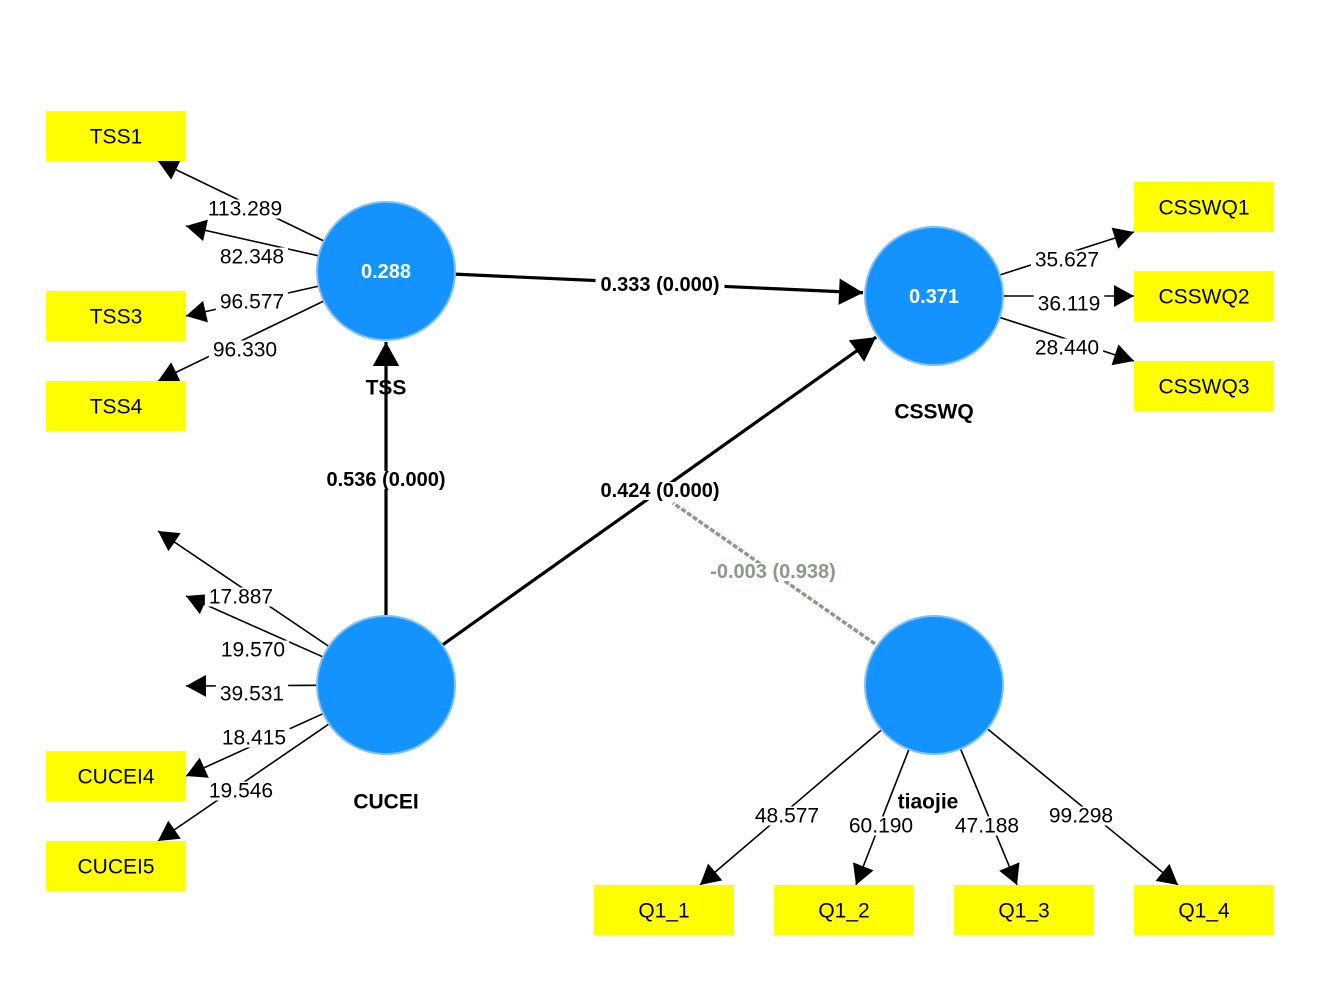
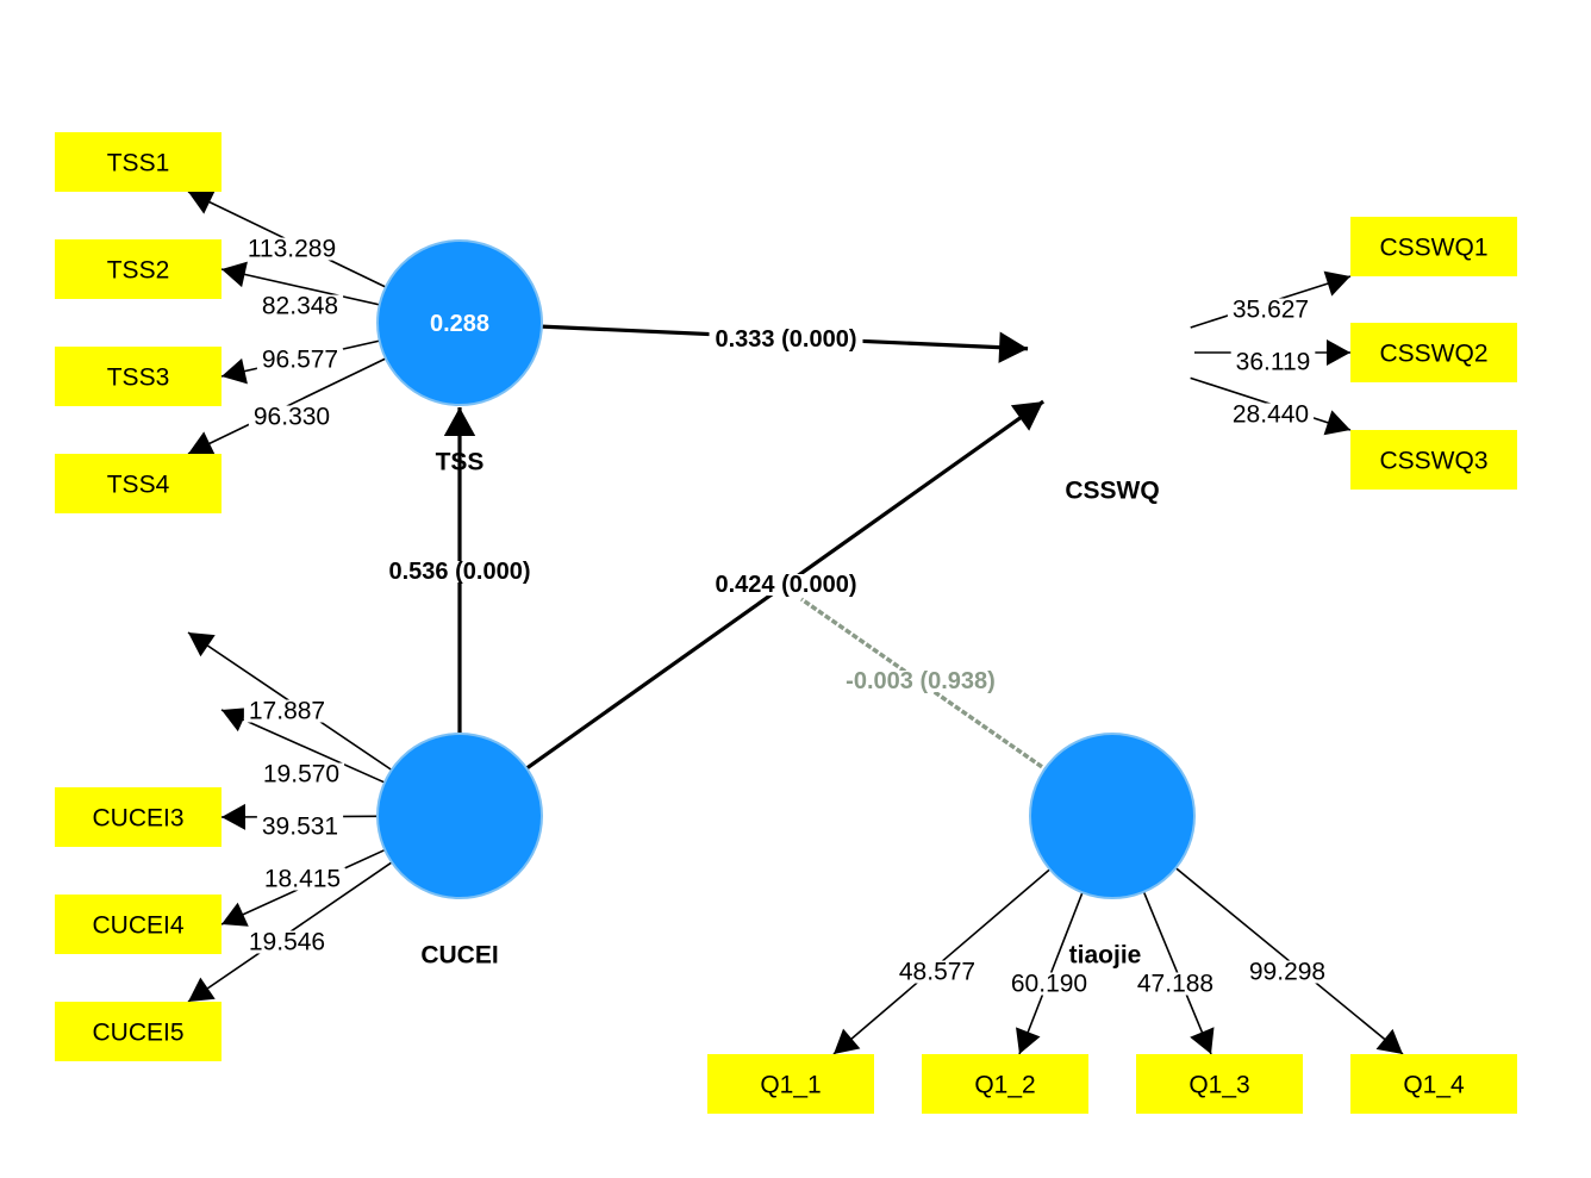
  113.289
  82.348
  96.577
  96.330
  17.887
  19.570
  39.531
  18.415
  19.546
  35.627
  36.119
  28.440
  48.577
  60.190
  47.188
  99.298
  0.333 (0.000)
  0.536 (0.000)
  0.424 (0.000)
  -0.003 (0.938)
  TSS
  CSSWQ
  CUCEI
  tiaojie
  TSS1
+ TSS2
  TSS3
  TSS4
+ CUCEI3
  CUCEI4
  CUCEI5
  CSSWQ1
  CSSWQ2
  CSSWQ3
  Q1_1
  Q1_2
  Q1_3
  Q1_4
  0.288
- 0.371
